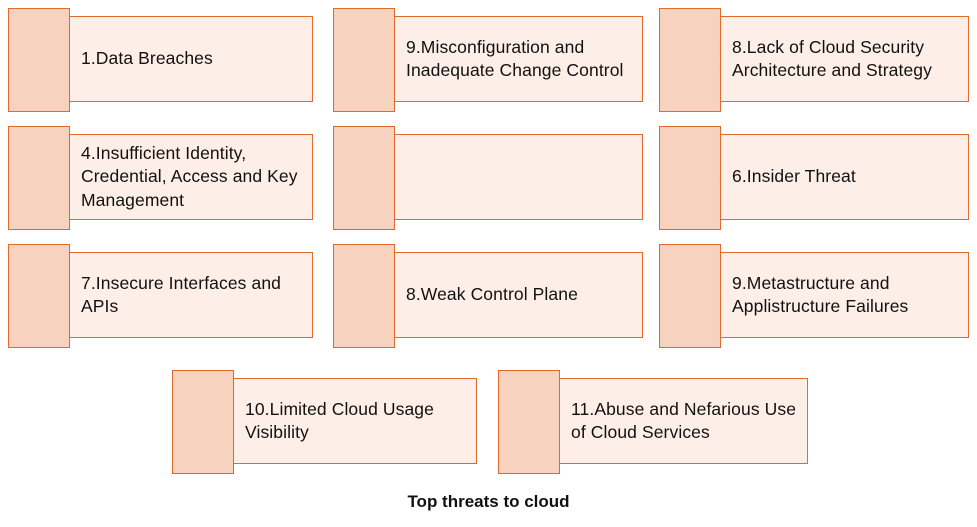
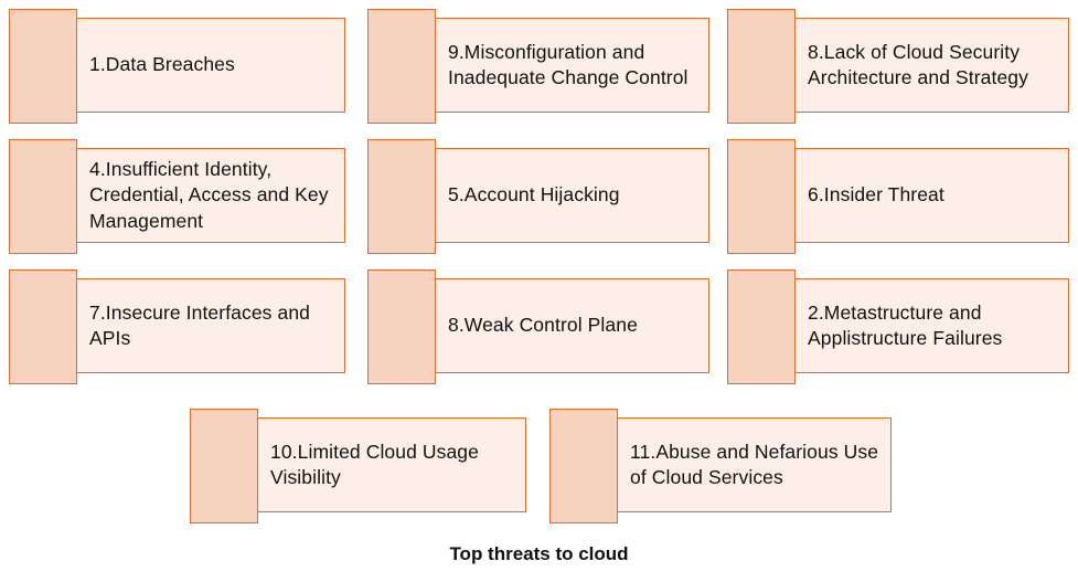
  1.Data Breaches
  9.Misconfiguration and Inadequate Change Control
  8.Lack of Cloud Security Architecture and Strategy
  4.Insufficient Identity, Credential, Access and Key Management
+ 5.Account Hijacking
  6.Insider Threat
  7.Insecure Interfaces and APIs
  8.Weak Control Plane
- 9.Metastructure and Applistructure Failures
+ 2.Metastructure and Applistructure Failures
  10.Limited Cloud Usage Visibility
  11.Abuse and Nefarious Use of Cloud Services
  Top threats to cloud
